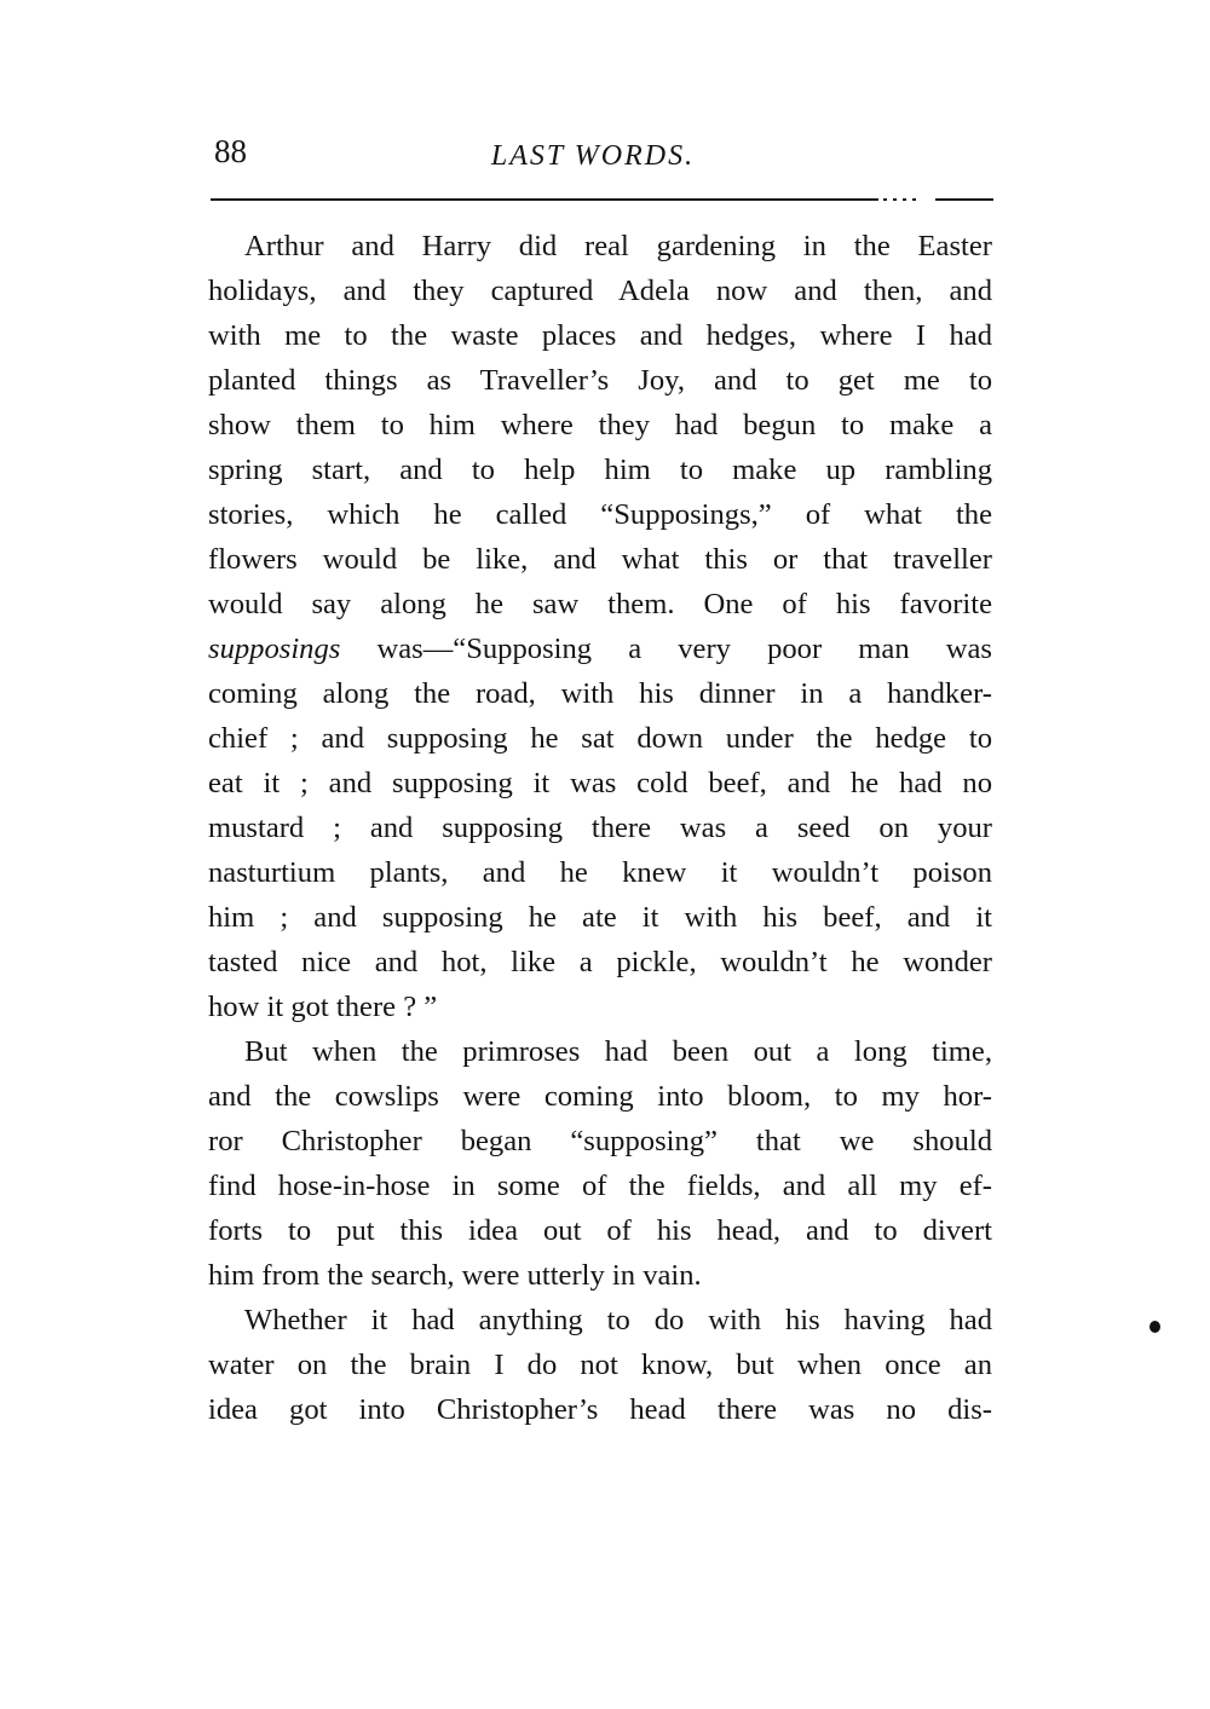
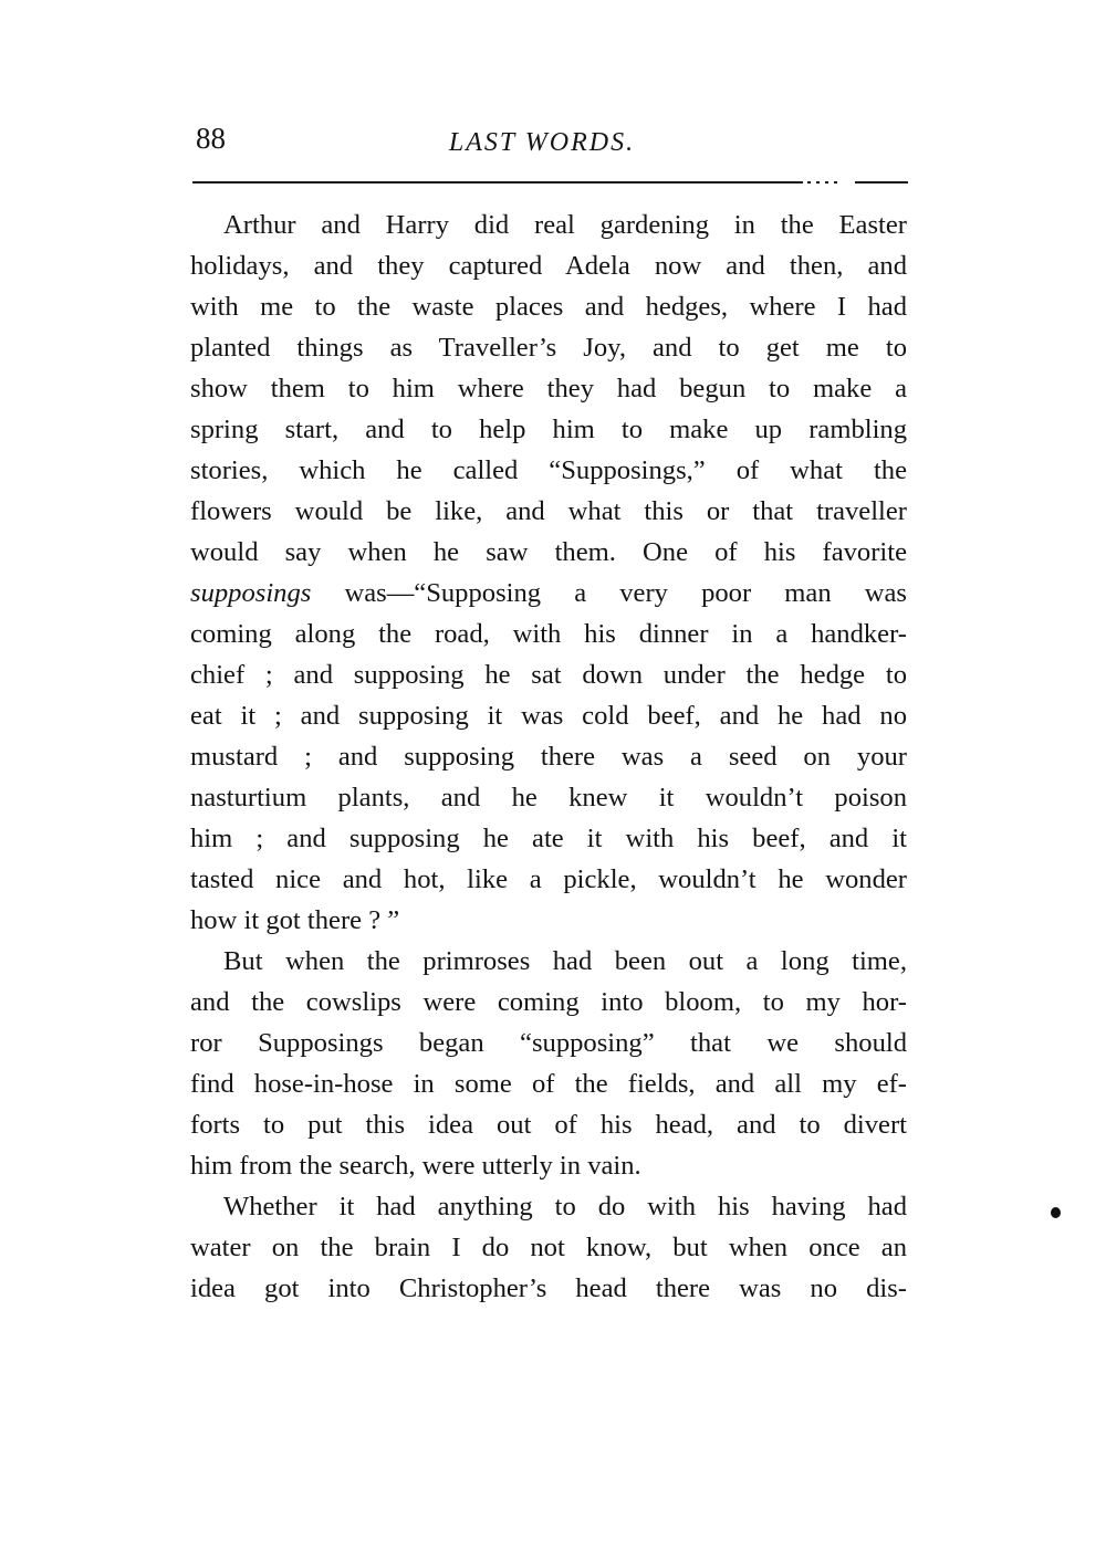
  88
  LAST WORDS.
  Arthur and Harry did real gardening in the Easter
  holidays, and they captured Adela now and then, and
  with me to the waste places and hedges, where I had
  planted things as Traveller’s Joy, and to get me to
  show them to him where they had begun to make a
  spring start, and to help him to make up rambling
  stories, which he called “Supposings,” of what the
  flowers would be like, and what this or that traveller
- would say along he saw them. One of his favorite
+ would say when he saw them. One of his favorite
  supposings was—“Supposing a very poor man was
  coming along the road, with his dinner in a handker-
  chief ; and supposing he sat down under the hedge to
  eat it ; and supposing it was cold beef, and he had no
  mustard ; and supposing there was a seed on your
  nasturtium plants, and he knew it wouldn’t poison
  him ; and supposing he ate it with his beef, and it
  tasted nice and hot, like a pickle, wouldn’t he wonder
  how it got there ? ”
  But when the primroses had been out a long time,
  and the cowslips were coming into bloom, to my hor-
- ror Christopher began “supposing” that we should
+ ror Supposings began “supposing” that we should
  find hose-in-hose in some of the fields, and all my ef-
  forts to put this idea out of his head, and to divert
  him from the search, were utterly in vain.
  Whether it had anything to do with his having had
  water on the brain I do not know, but when once an
  idea got into Christopher’s head there was no dis-
